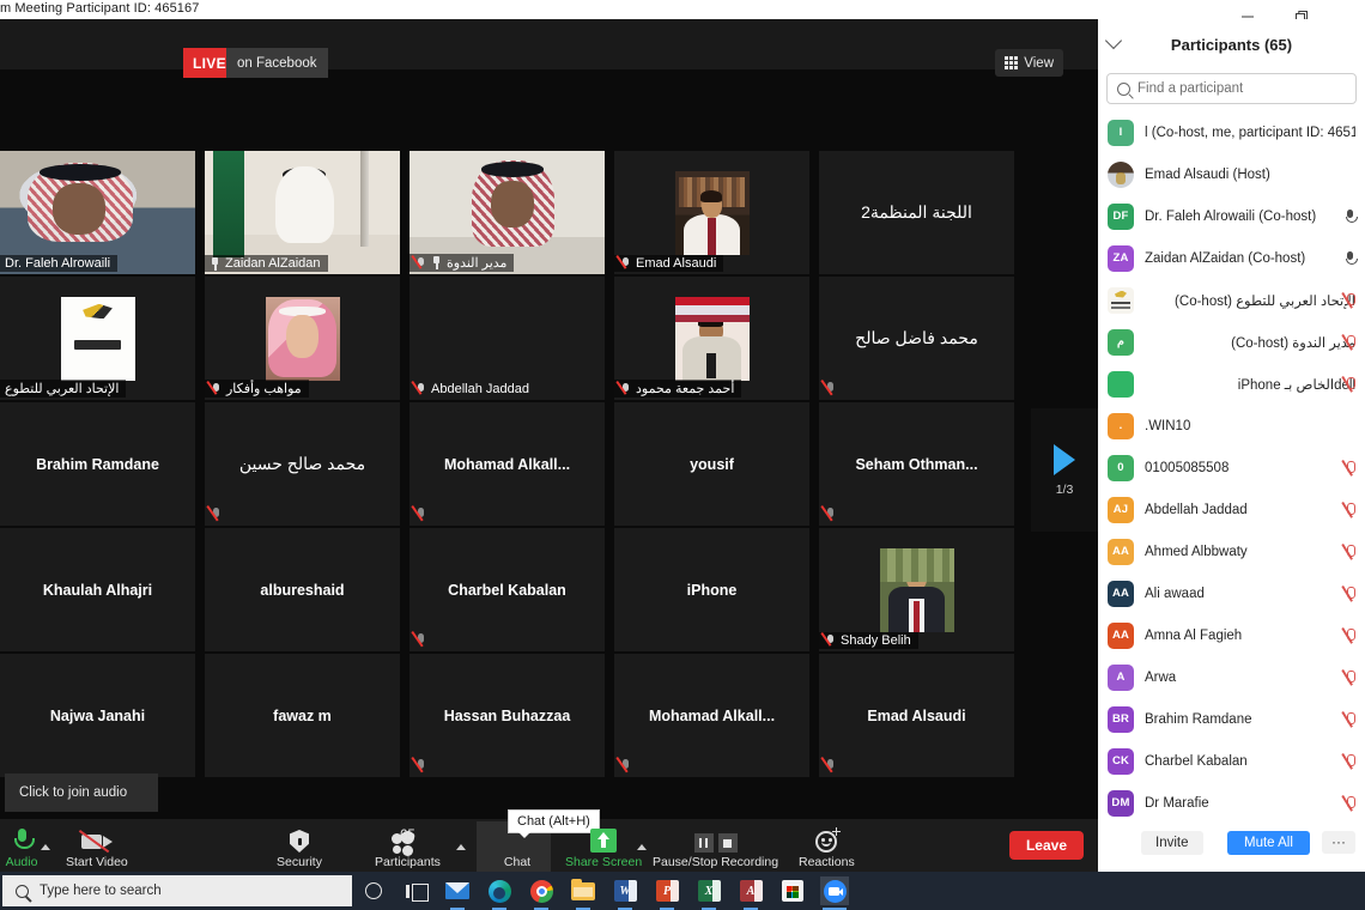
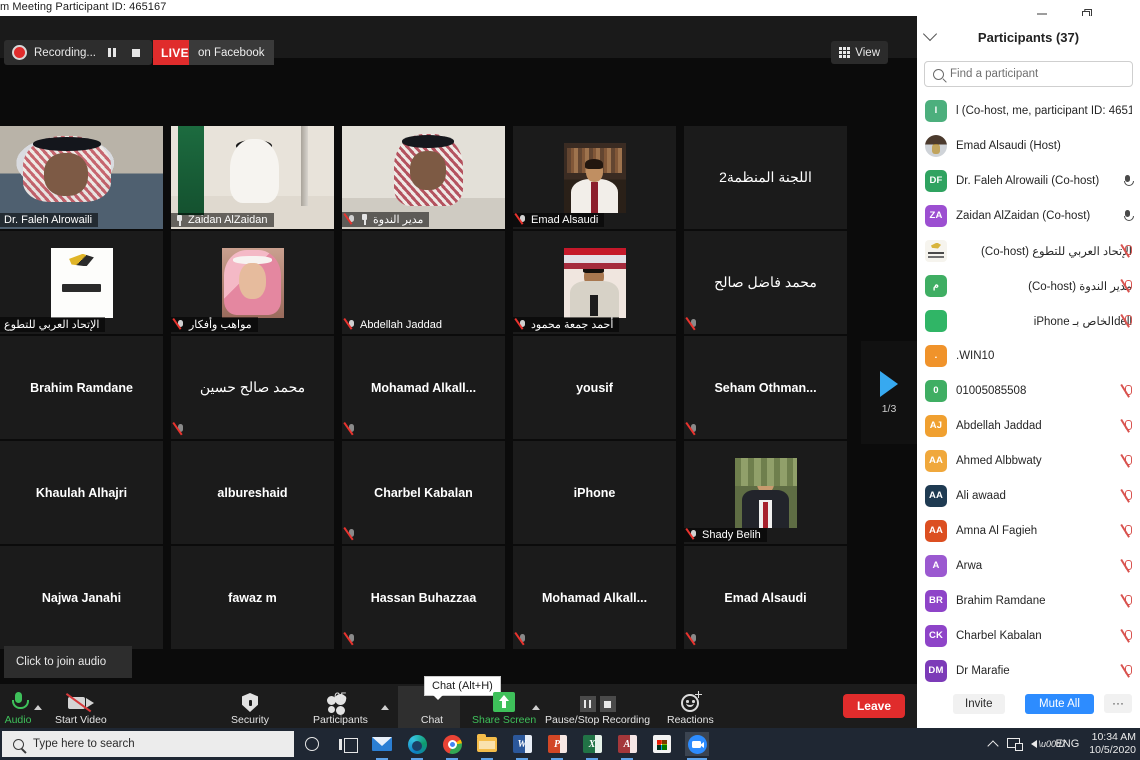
  m Meeting Participant ID: 465167
+ Recording...
  LIVE
  on Facebook
  View
  Dr. Faleh Alrowaili
  Zaidan AlZaidan
  مدير الندوة
  Emad Alsaudi
  اللجنة المنظمة2
  الإتحاد العربي للتطوع
  مواهب وأفكار
  Abdellah Jaddad
  أحمد جمعة محمود
  محمد فاضل صالح
  Brahim Ramdane
  محمد صالح حسين
  Mohamad Alkall...
  yousif
  Seham Othman...
  Khaulah Alhajri
  albureshaid
  Charbel Kabalan
  iPhone
  Shady Belih
  Najwa Janahi
  fawaz m
  Hassan Buhazzaa
  Mohamad Alkall...
  Emad Alsaudi
  1/3
  Click to join audio
  Audio
  Start Video
  Security
  65
  Participants
  Chat
  Chat (Alt+H)
  Share Screen
  Pause/Stop Recording
  Reactions
  Leave
- Participants (65)
+ Participants (37)
  Find a participant
  l
  l (Co-host, me, participant ID: 4651
  Emad Alsaudi (Host)
  DF
  Dr. Faleh Alrowaili (Co-host)
  ZA
  Zaidan AlZaidan (Co-host)
  تحاد العربي للتطوع (Co-host)
  م
  ير الندوة (Co-host)
  dالخاص بـ iPhone
  .
  .WIN10
  0
  01005085508
  AJ
  Abdellah Jaddad
  AA
  Ahmed Albbwaty
  AA
  Ali awaad
  AA
  Amna Al Fagieh
  A
  Arwa
  BR
  Brahim Ramdane
  CK
  Charbel Kabalan
  DM
  Dr Marafie
  Invite
  Mute All
  ···
  Type here to search
  W
  P
  X
  A
+ \u00d7
+ ENG
+ 10:34 AM
+ 10/5/2020
